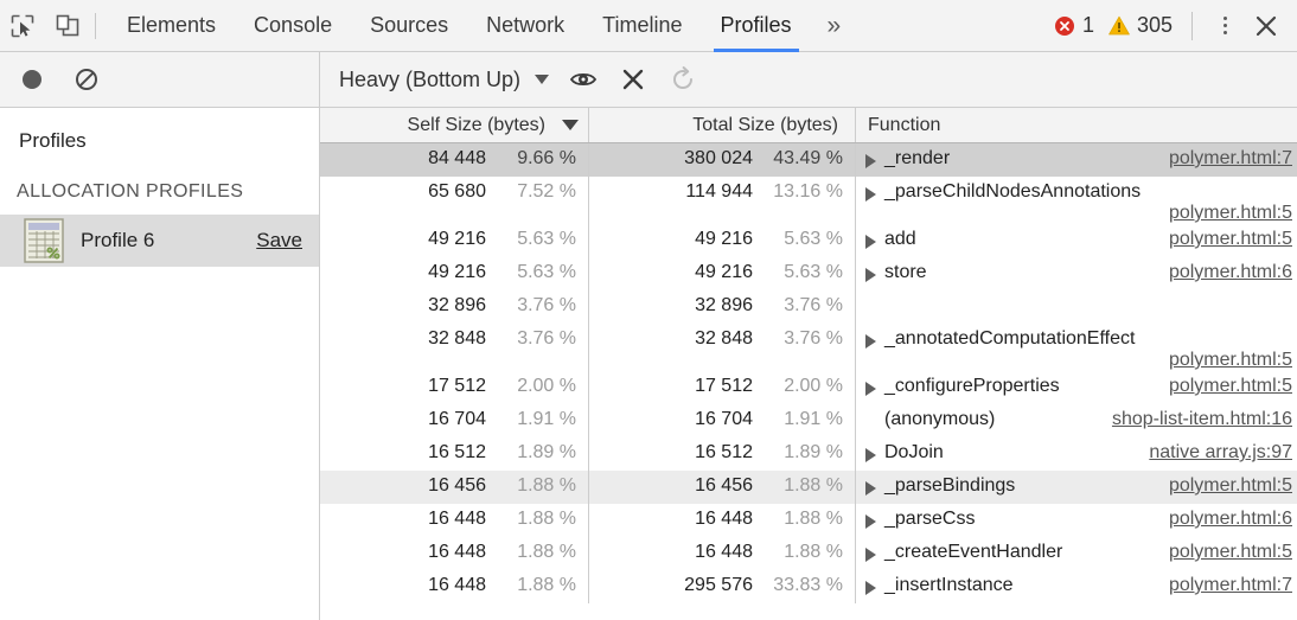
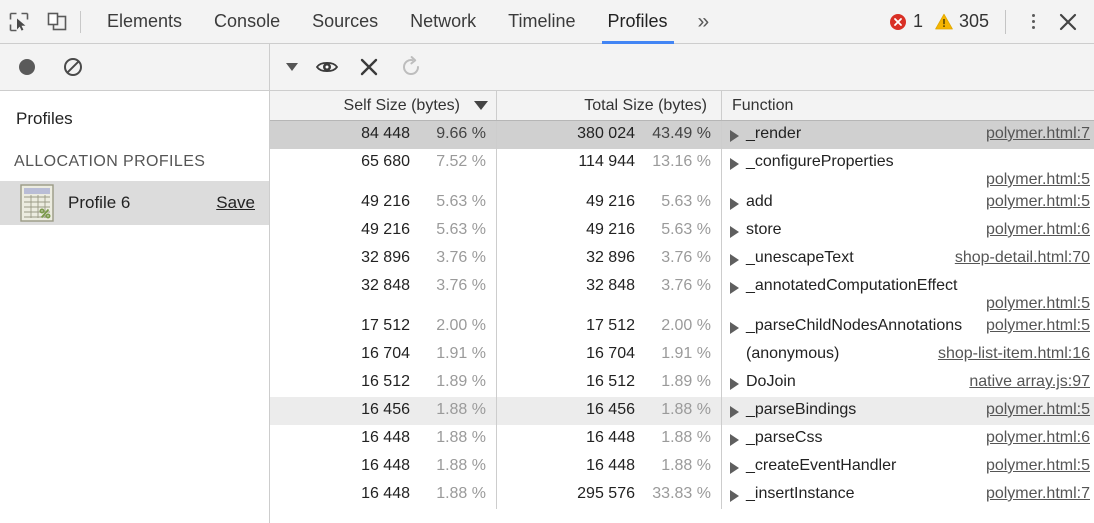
  Elements
  Console
  Sources
  Network
  Timeline
  Profiles
  »
  1
  305
  Profiles
  ALLOCATION PROFILES
  Profile 6
  Save
- Heavy (Bottom Up)
  Self Size (bytes)
  Total Size (bytes)
  Function
  84 448
  9.66 %
  380 024
  43.49 %
  _render
  polymer.html:7
  65 680
  7.52 %
  114 944
  13.16 %
- _parseChildNodesAnnotations
+ _configureProperties
  polymer.html:5
  49 216
  5.63 %
  49 216
  5.63 %
  add
  polymer.html:5
  49 216
  5.63 %
  49 216
  5.63 %
  store
  polymer.html:6
  32 896
  3.76 %
  32 896
  3.76 %
+ _unescapeText
+ shop-detail.html:70
  32 848
  3.76 %
  32 848
  3.76 %
  _annotatedComputationEffect
  polymer.html:5
  17 512
  2.00 %
  17 512
  2.00 %
- _configureProperties
+ _parseChildNodesAnnotations
  polymer.html:5
  16 704
  1.91 %
  16 704
  1.91 %
  (anonymous)
  shop-list-item.html:16
  16 512
  1.89 %
  16 512
  1.89 %
  DoJoin
  native array.js:97
  16 456
  1.88 %
  16 456
  1.88 %
  _parseBindings
  polymer.html:5
  16 448
  1.88 %
  16 448
  1.88 %
  _parseCss
  polymer.html:6
  16 448
  1.88 %
  16 448
  1.88 %
  _createEventHandler
  polymer.html:5
  16 448
  1.88 %
  295 576
  33.83 %
  _insertInstance
  polymer.html:7
